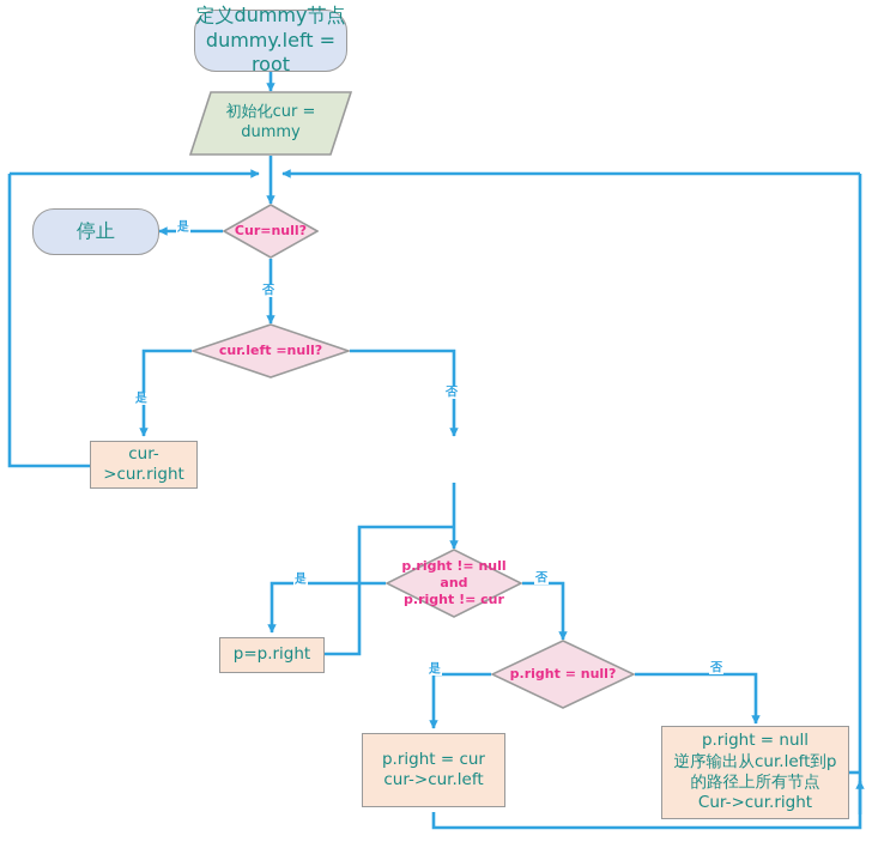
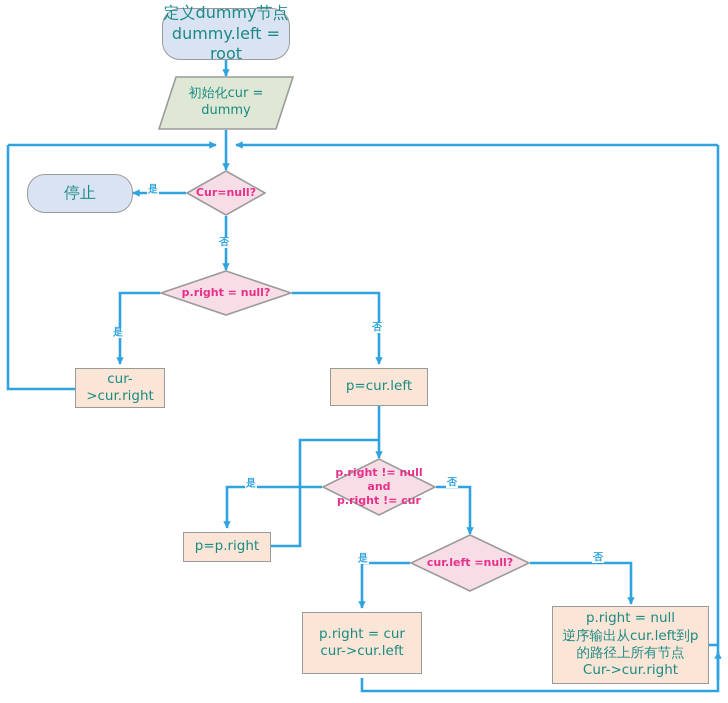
  定义dummy节点
  dummy.left = root
  初始化cur =
  dummy
  停止
  Cur=null?
- cur.left =null?
+ p.right = null?
  cur->cur.right
+ p=cur.left
  p.right != null and
  p.right != cur
  p=p.right
- p.right = null?
+ cur.left =null?
  p.right = cur
  cur->cur.left
  p.right = null
  逆序输出从cur.left到p
  的路径上所有节点
  Cur->cur.right
  是
  否
  是
  否
  是
  否
  是
  否
